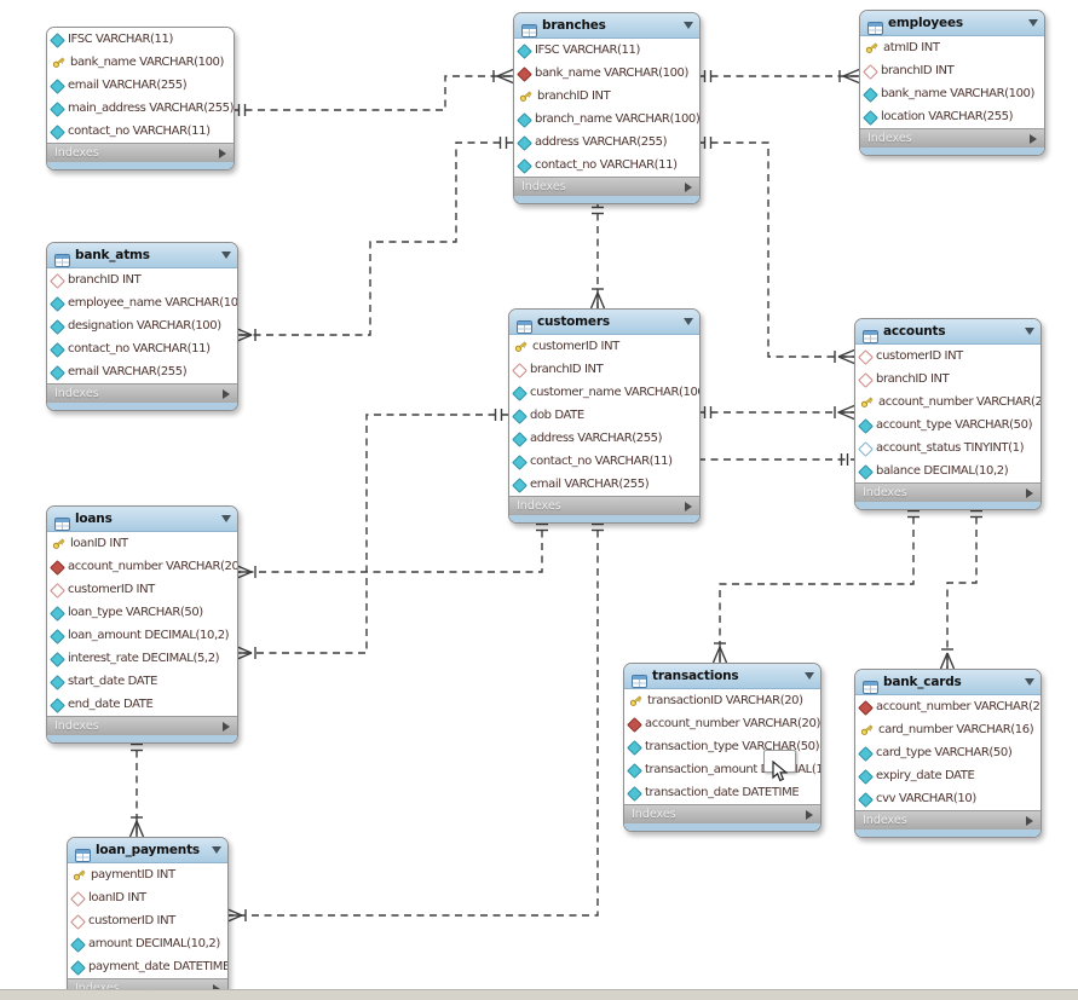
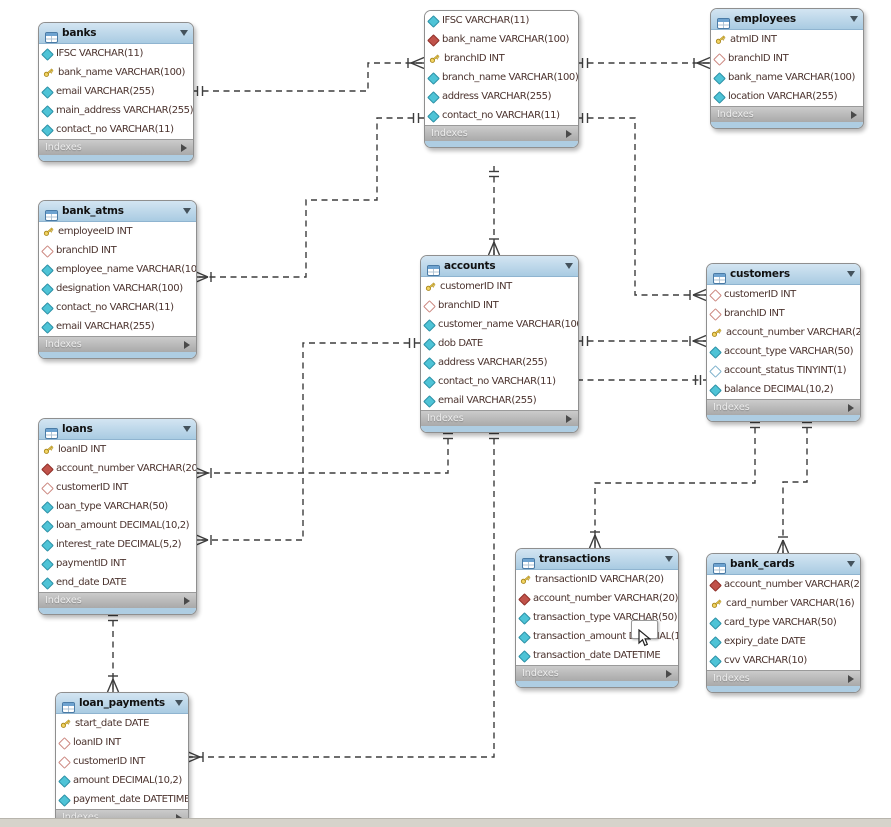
+ banks
  IFSC VARCHAR(11)
  bank_name VARCHAR(100)
  email VARCHAR(255)
  main_address VARCHAR(255)
  contact_no VARCHAR(11)
  Indexes
- branches
  IFSC VARCHAR(11)
  bank_name VARCHAR(100)
  branchID INT
  branch_name VARCHAR(100)
  address VARCHAR(255)
  contact_no VARCHAR(11)
  Indexes
  employees
  atmID INT
  branchID INT
  bank_name VARCHAR(100)
  location VARCHAR(255)
  Indexes
  bank_atms
+ employeeID INT
  branchID INT
  employee_name VARCHAR(10
  designation VARCHAR(100)
  contact_no VARCHAR(11)
  email VARCHAR(255)
  Indexes
- customers
+ accounts
  customerID INT
  branchID INT
  customer_name VARCHAR(10
  dob DATE
  address VARCHAR(255)
  contact_no VARCHAR(11)
  email VARCHAR(255)
  Indexes
- accounts
+ customers
  customerID INT
  branchID INT
  account_number VARCHAR(2
  account_type VARCHAR(50)
  account_status TINYINT(1)
  balance DECIMAL(10,2)
  Indexes
  loans
  loanID INT
  account_number VARCHAR(20
  customerID INT
  loan_type VARCHAR(50)
  loan_amount DECIMAL(10,2)
  interest_rate DECIMAL(5,2)
- start_date DATE
+ paymentID INT
  end_date DATE
  Indexes
  transactions
  transactionID VARCHAR(20)
  account_number VARCHAR(20)
  transaction_type VARCHAR(50)
  transaction_amountAL(1
  transaction_date DATETIME
  Indexes
  bank_cards
  account_number VARCHAR(2
  card_number VARCHAR(16)
  card_type VARCHAR(50)
  expiry_date DATE
  cvv VARCHAR(10)
  Indexes
  loan_payments
- paymentID INT
+ start_date DATE
  loanID INT
  customerID INT
  amount DECIMAL(10,2)
  payment_date DATETIME
